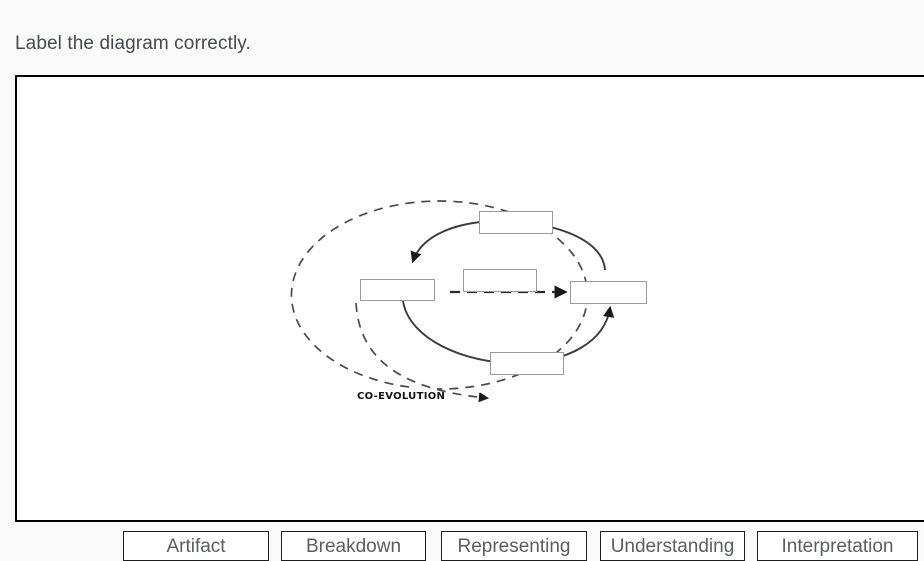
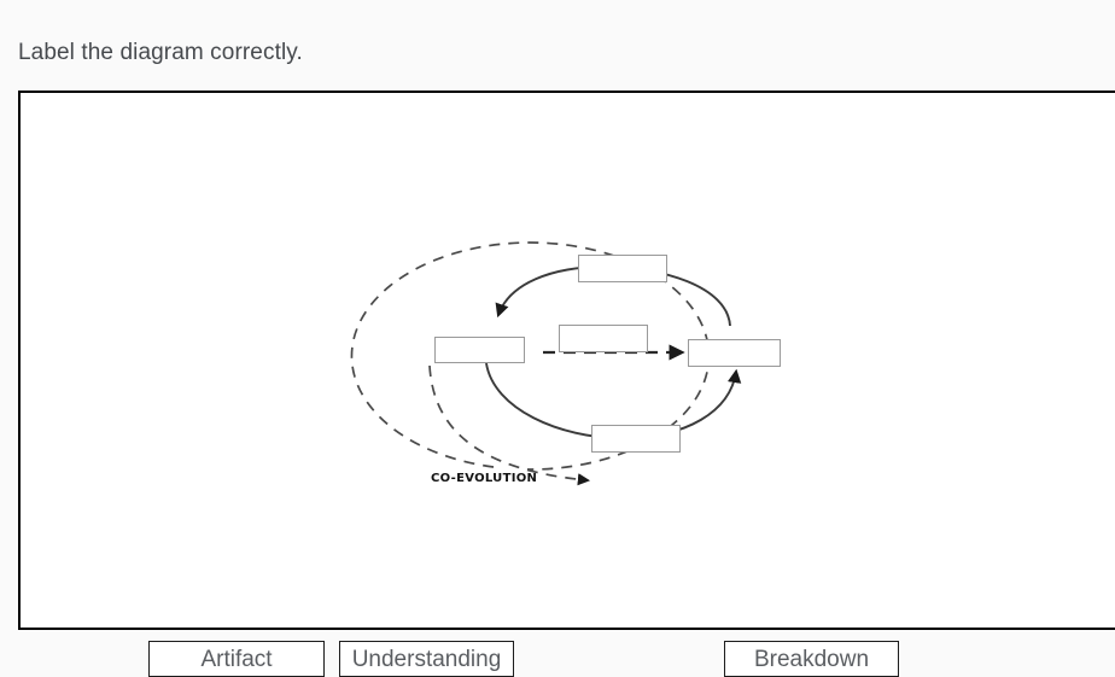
  Label the diagram correctly.
  CO-EVOLUTION
  Artifact
- Breakdown
+ Understanding
- Representing
- Understanding
+ Breakdown
- Interpretation
